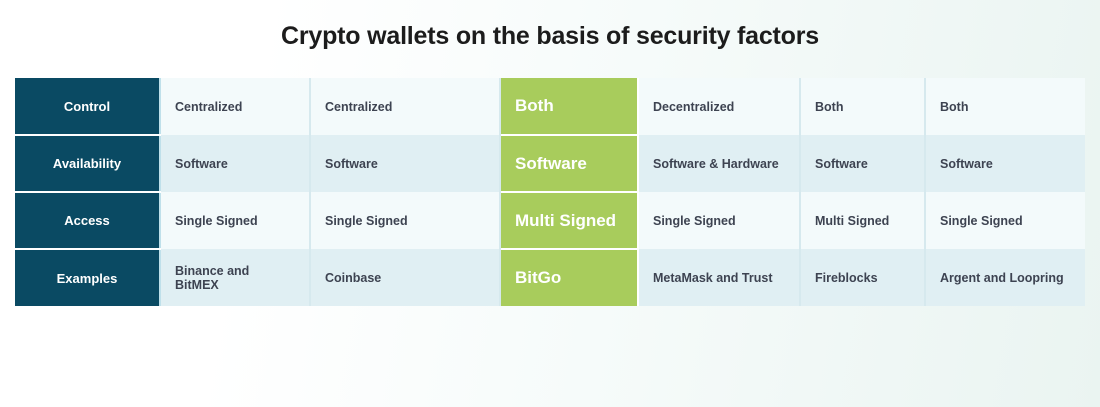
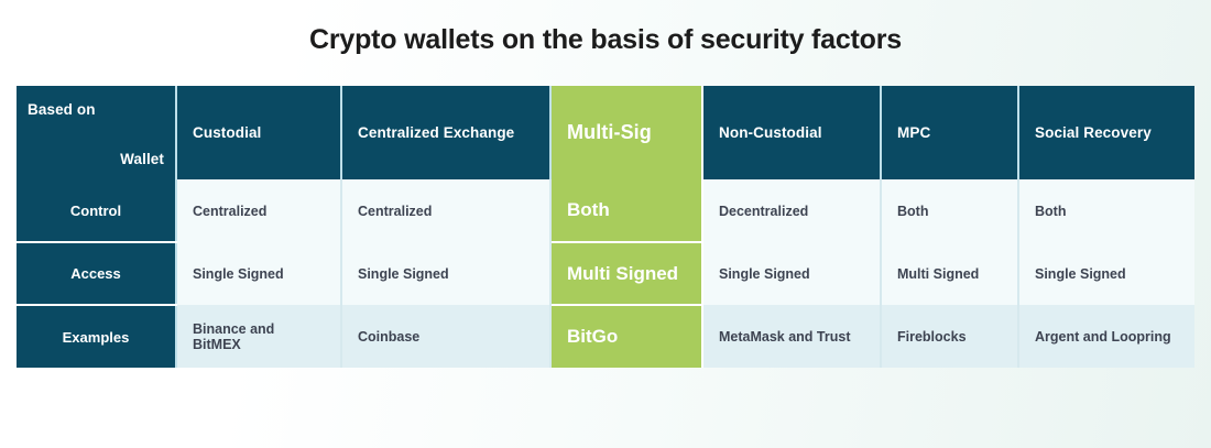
  Crypto wallets on the basis of security factors
+ Wallet Based on	Custodial	Centralized Exchange	Multi-Sig	Non-Custodial	MPC	Social Recovery
  Control	Centralized	Centralized	Both	Decentralized	Both	Both
- Availability	Software	Software	Software	Software & Hardware	Software	Software
  Access	Single Signed	Single Signed	Multi Signed	Single Signed	Multi Signed	Single Signed
  Examples	Binance and BitMEX	Coinbase	BitGo	MetaMask and Trust	Fireblocks	Argent and Loopring
